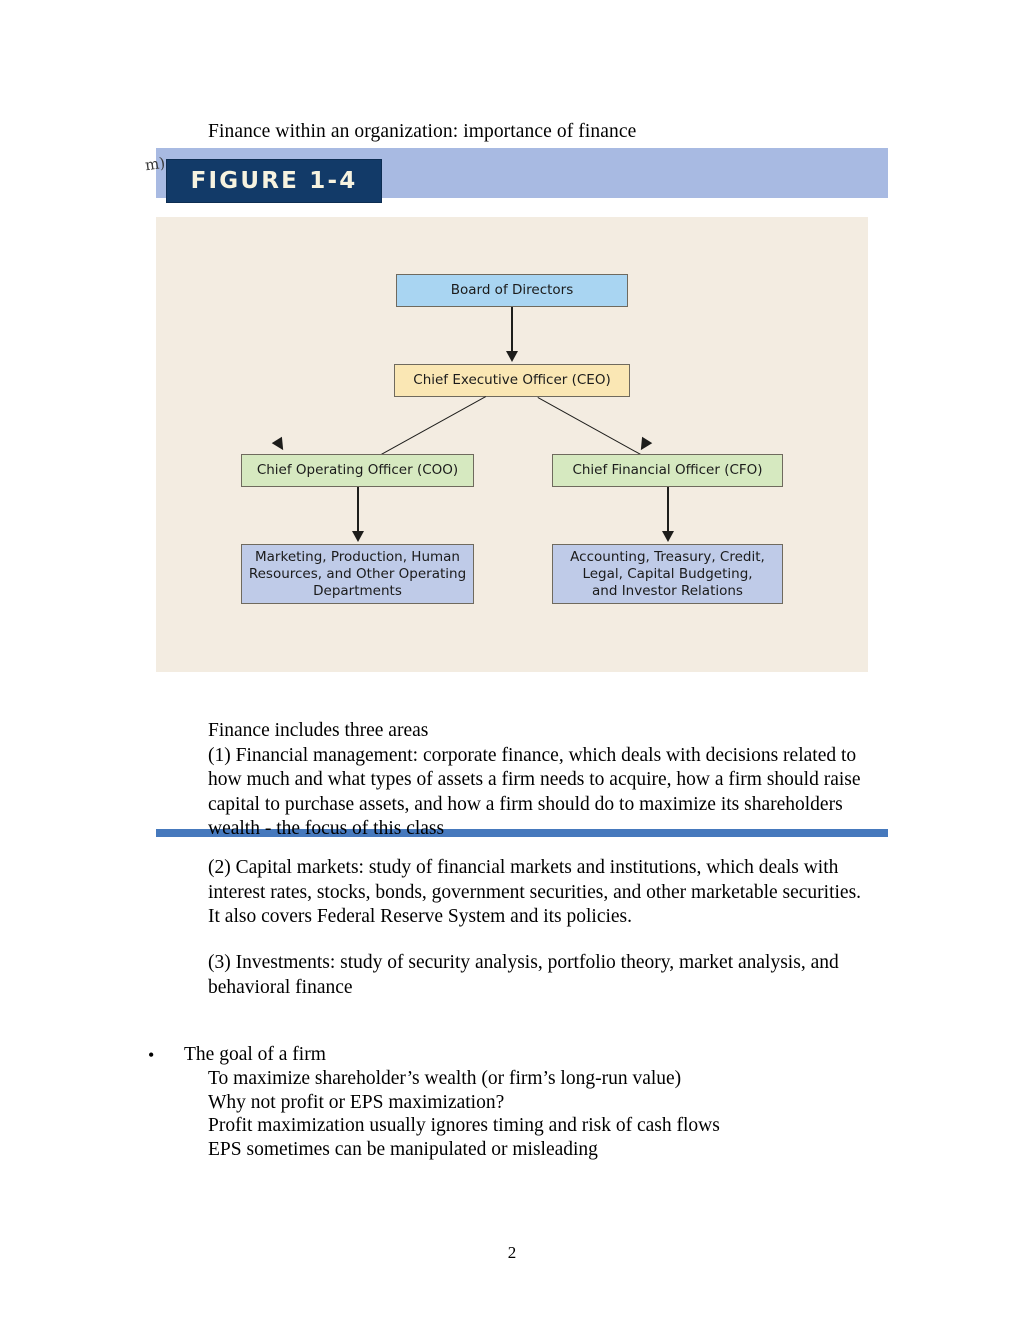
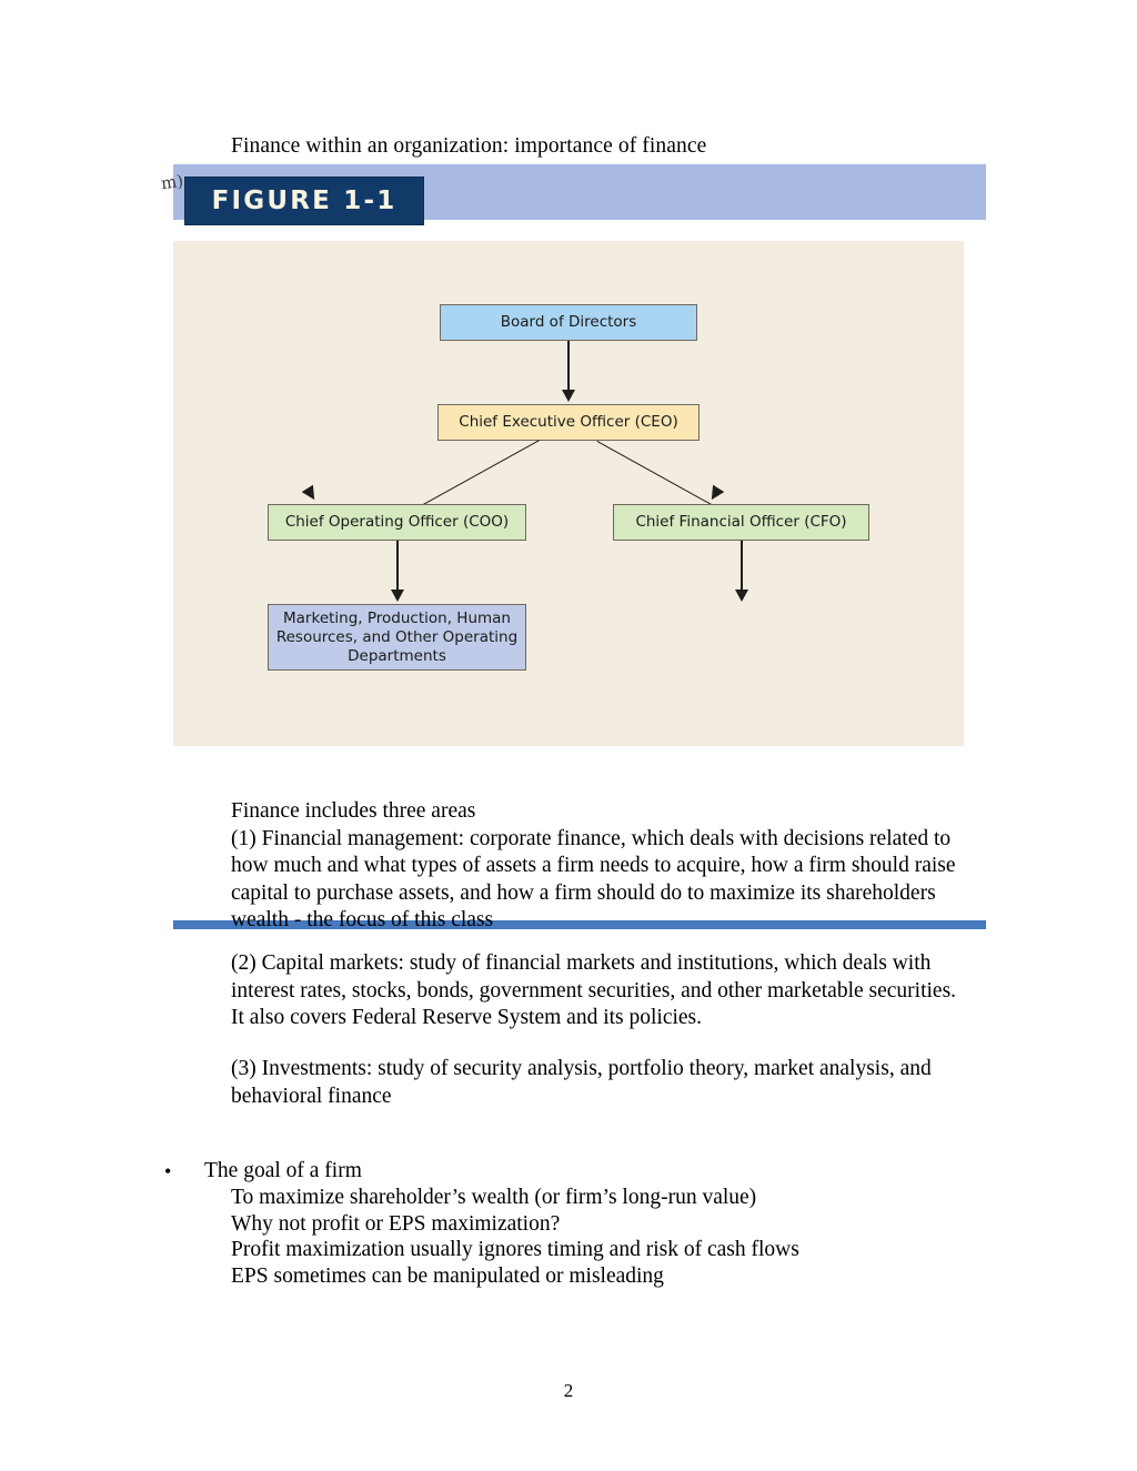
  Finance within an organization: importance of finance
- FIGURE 1-4
+ FIGURE 1-1
  Board of Directors
  Chief Executive Officer (CEO)
  Chief Operating Officer (COO)
  Chief Financial Officer (CFO)
  Marketing, Production, Human
  Resources, and Other Operating
  Departments
- Accounting, Treasury, Credit,
- Legal, Capital Budgeting,
- and Investor Relations
  Finance includes three areas
  (1) Financial management: corporate finance, which deals with decisions related to how much and what types of assets a firm needs to acquire, how a firm should raise capital to purchase assets, and how a firm should do to maximize its shareholders wealth - the focus of this class
  (2) Capital markets: study of financial markets and institutions, which deals with interest rates, stocks, bonds, government securities, and other marketable securities. It also covers Federal Reserve System and its policies.
  (3) Investments: study of security analysis, portfolio theory, market analysis, and behavioral finance
  •
  The goal of a firm
  To maximize shareholder’s wealth (or firm’s long-run value)
  Why not profit or EPS maximization?
  Profit maximization usually ignores timing and risk of cash flows
  EPS sometimes can be manipulated or misleading
  2
